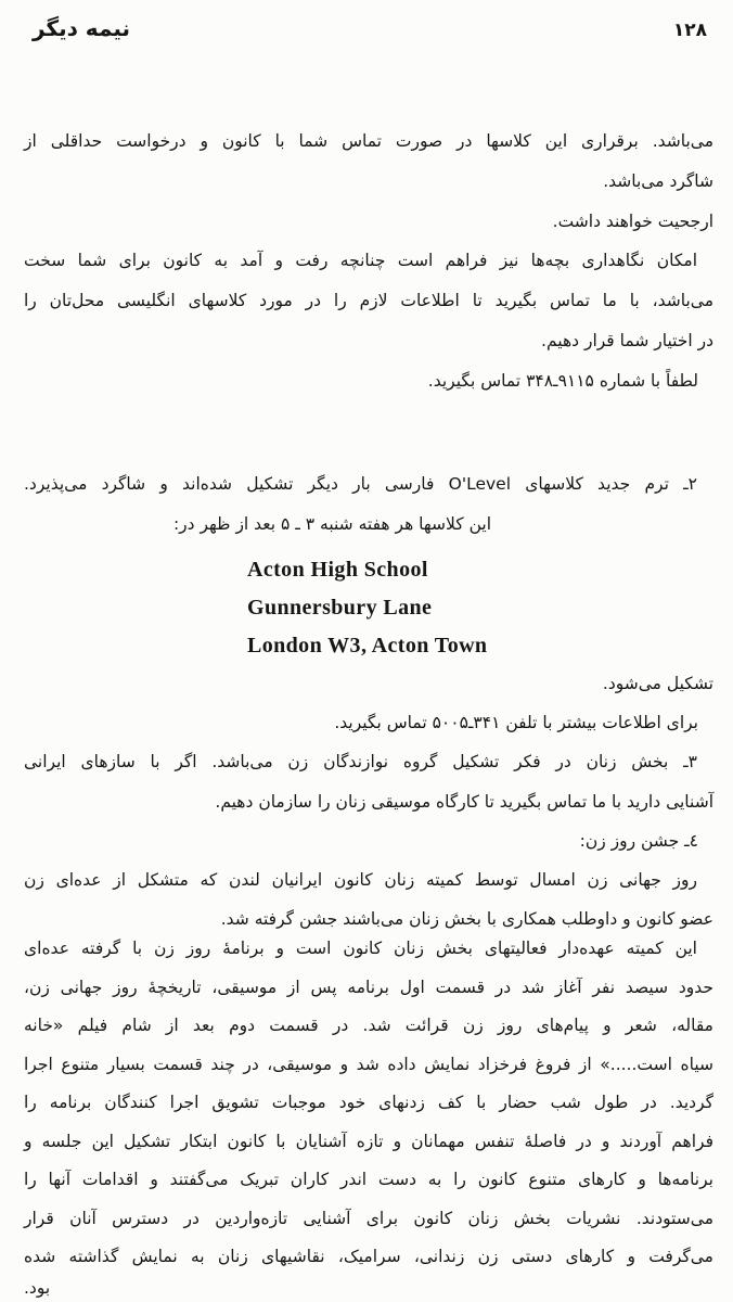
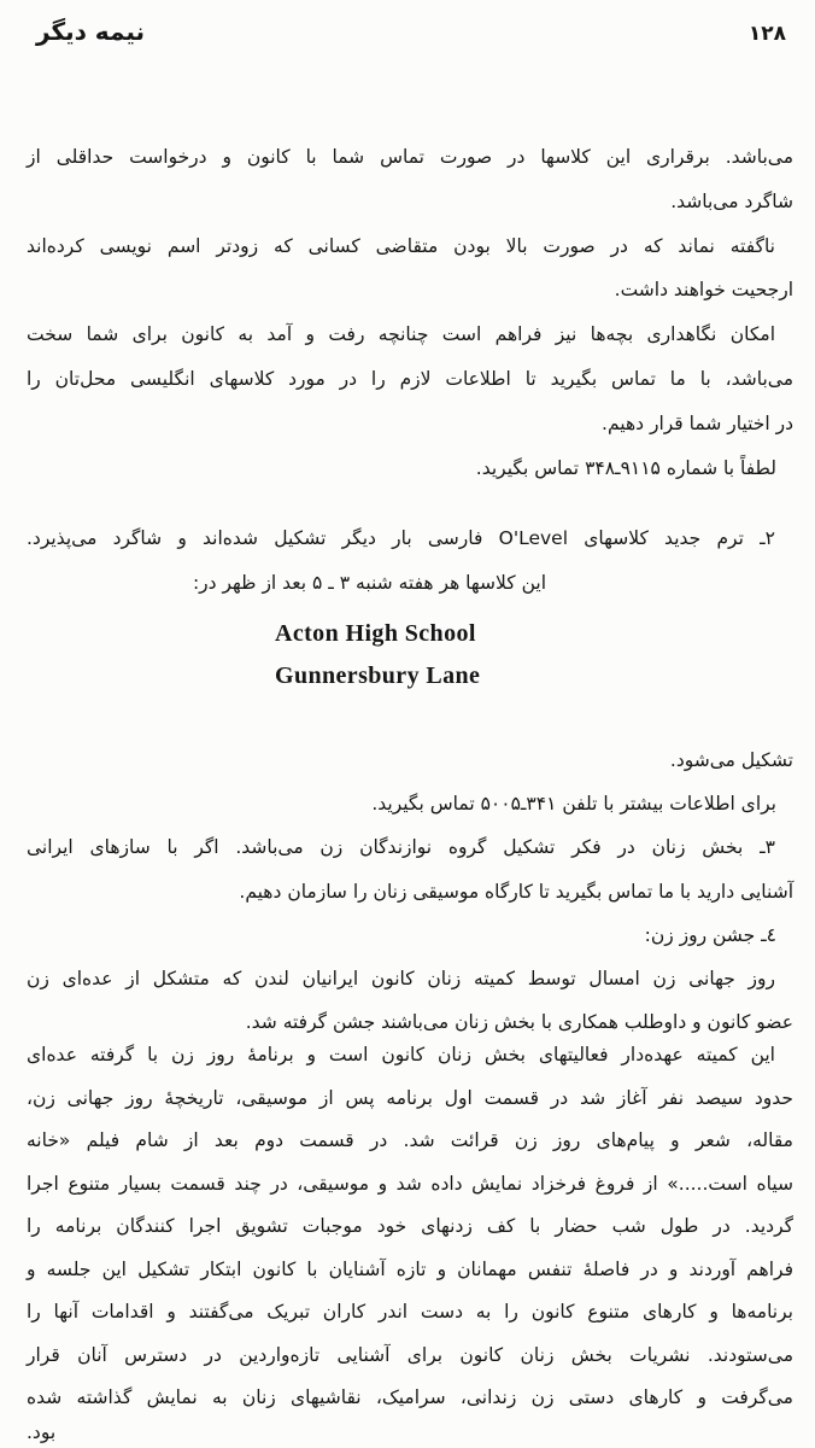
  نیمه دیگر
  ۱۲۸
  می‌باشد. برقراری این کلاسها در صورت تماس شما با کانون و درخواست حداقلی از
  شاگرد می‌باشد.
+ ناگفته نماند که در صورت بالا بودن متقاضی کسانی که زودتر اسم نویسی کرده‌اند
  ارجحیت خواهند داشت.
  امکان نگاهداری بچه‌ها نیز فراهم است چنانچه رفت و آمد به کانون برای شما سخت
  می‌باشد، با ما تماس بگیرید تا اطلاعات لازم را در مورد کلاسهای انگلیسی محل‌تان را
  در اختیار شما قرار دهیم.
  لطفاً با شماره ۳۴۸ـ۹۱۱۵‬ تماس بگیرید.
  ۲ـ ترم جدید کلاسهای O'Level فارسی بار دیگر تشکیل شده‌اند و شاگرد می‌پذیرد.
  این کلاسها هر هفته شنبه ۵ ـ ۳‬ بعد از ظهر در:
  Acton High School
  Gunnersbury Lane
- London W3, Acton Town
  تشکیل می‌شود.
  برای اطلاعات بیشتر با تلفن ۵۰۰۵ـ۳۴۱ تماس بگیرید.
  ۳ـ بخش زنان در فکر تشکیل گروه نوازندگان زن می‌باشد. اگر با سازهای ایرانی
  آشنایی دارید با ما تماس بگیرید تا کارگاه موسیقی زنان را سازمان دهیم.
  ٤ـ جشن روز زن:
  روز جهانی زن امسال توسط کمیته زنان کانون ایرانیان لندن که متشکل از عده‌ای زن
  عضو کانون و داوطلب همکاری با بخش زنان می‌باشند جشن گرفته شد.
  این کمیته عهده‌دار فعالیتهای بخش زنان کانون است و برنامهٔ روز زن با گرفته عده‌ای
  حدود سیصد نفر آغاز شد در قسمت اول برنامه پس از موسیقی، تاریخچهٔ روز جهانی زن،
  مقاله، شعر و پیام‌های روز زن قرائت شد. در قسمت دوم بعد از شام فیلم «خانه
  سیاه است.....» از فروغ فرخزاد نمایش داده شد و موسیقی، در چند قسمت بسیار متنوع اجرا
  گردید. در طول شب حضار با کف زدنهای خود موجبات تشویق اجرا کنندگان برنامه را
  فراهم آوردند و در فاصلهٔ تنفس مهمانان و تازه آشنایان با کانون ابتکار تشکیل این جلسه و
  برنامه‌ها و کارهای متنوع کانون را به دست اندر کاران تبریک می‌گفتند و اقدامات آنها را
  می‌ستودند. نشریات بخش زنان کانون برای آشنایی تازه‌واردین در دسترس آنان قرار
  می‌گرفت و کارهای دستی زن زندانی، سرامیک، نقاشیهای زنان به نمایش گذاشته شده
  بود.
